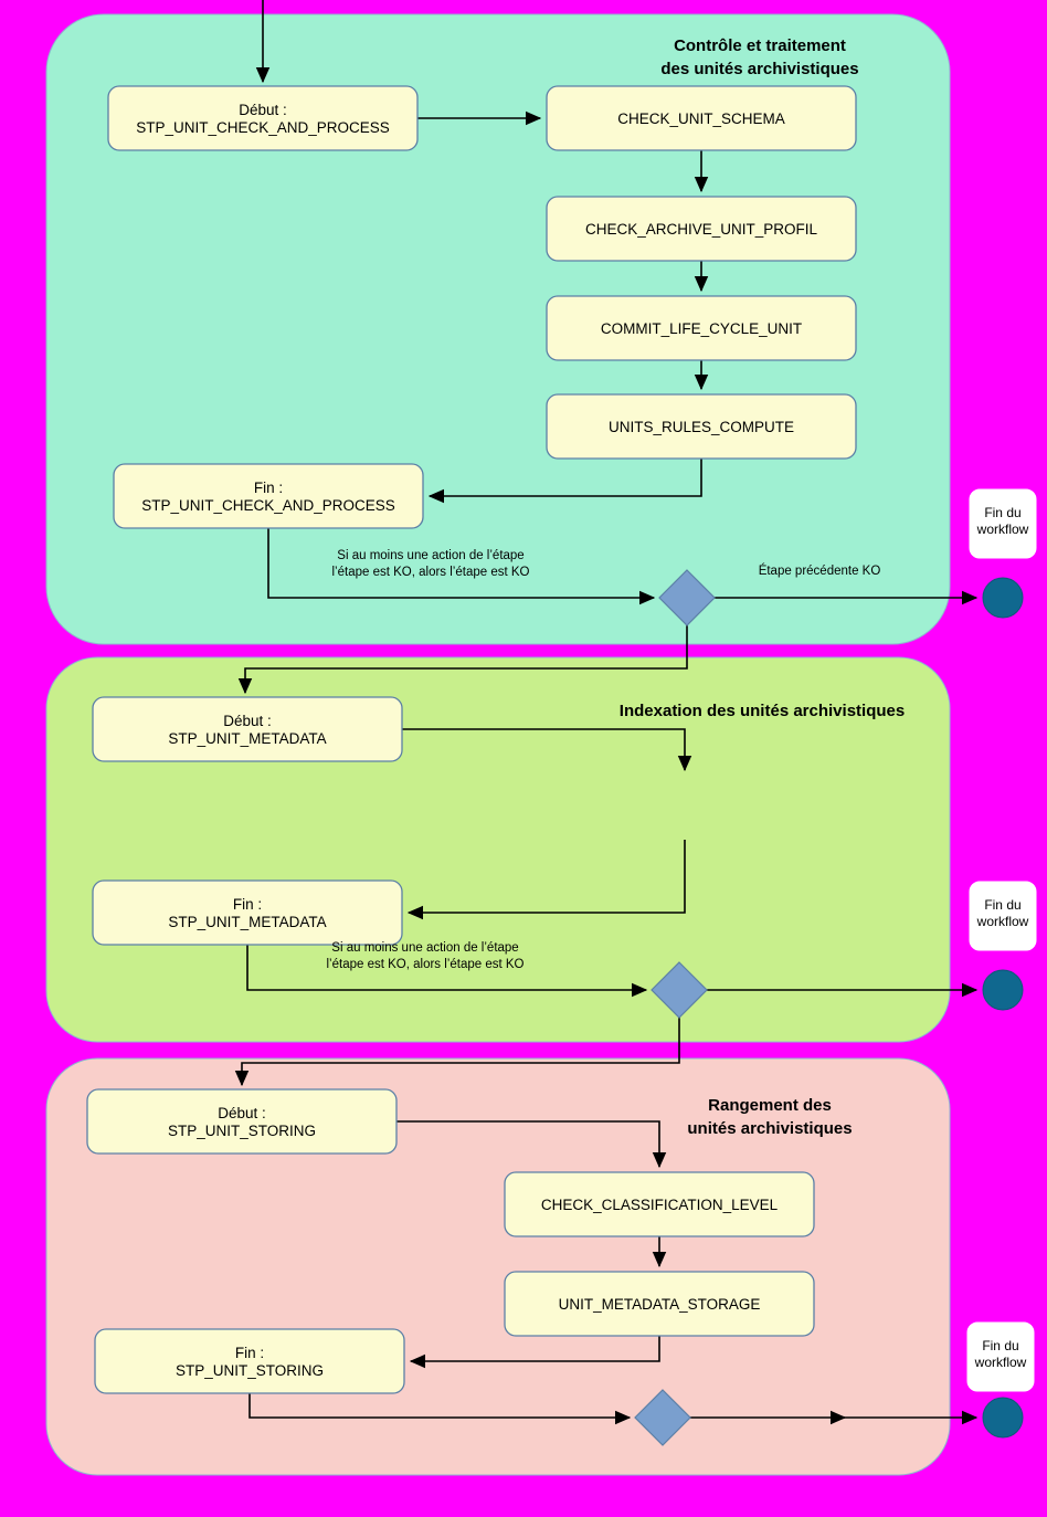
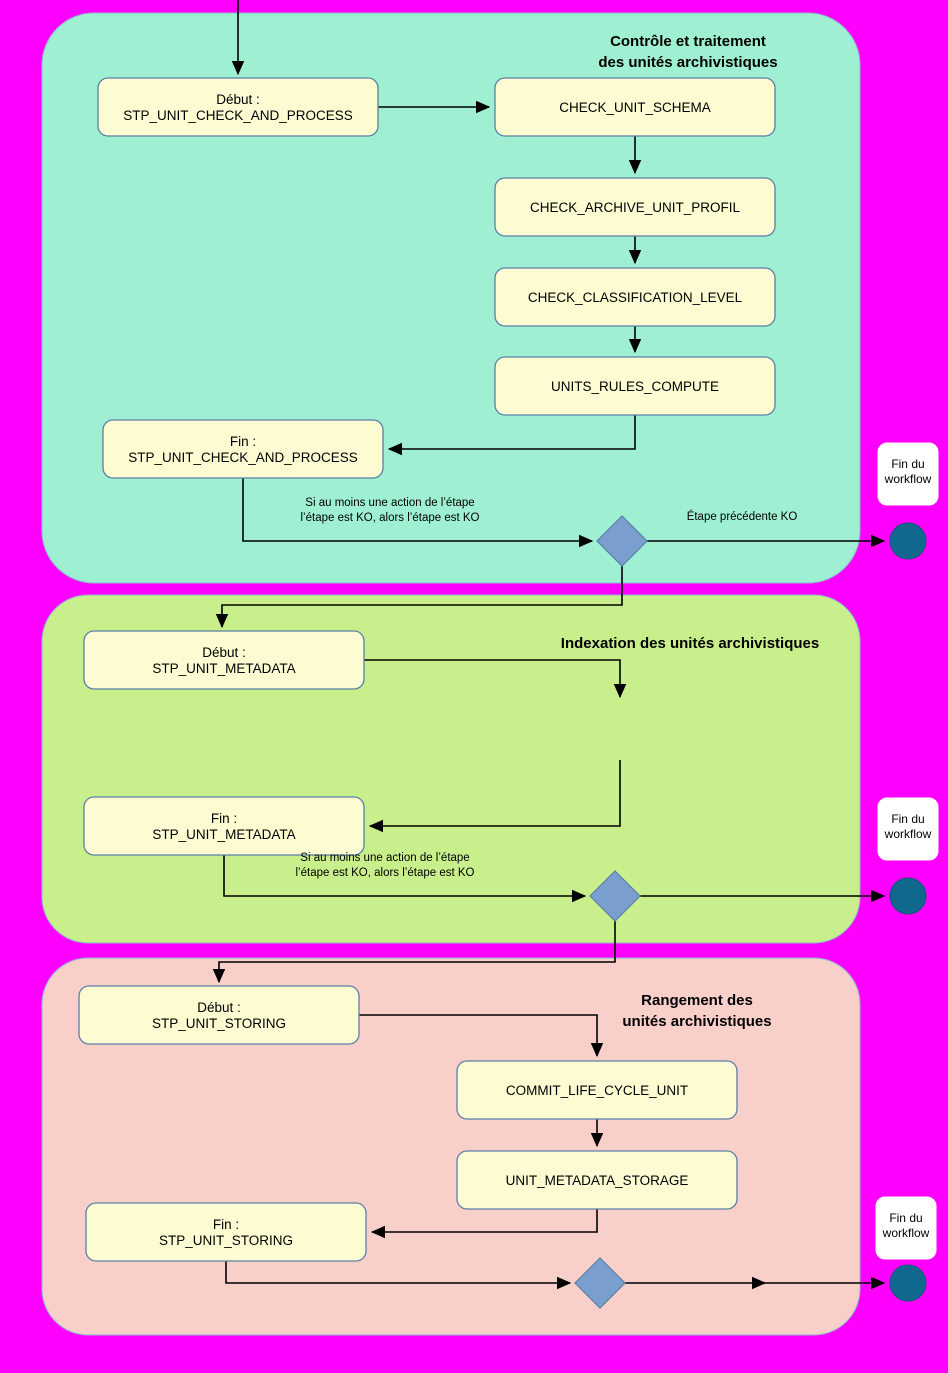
  Contrôle et traitement
  des unités archivistiques
  Indexation des unités archivistiques
  Rangement des
  unités archivistiques
  Début :
  STP_UNIT_CHECK_AND_PROCESS
  CHECK_UNIT_SCHEMA
  CHECK_ARCHIVE_UNIT_PROFIL
- COMMIT_LIFE_CYCLE_UNIT
+ CHECK_CLASSIFICATION_LEVEL
  UNITS_RULES_COMPUTE
  Fin :
  STP_UNIT_CHECK_AND_PROCESS
  Début :
  STP_UNIT_METADATA
  Fin :
  STP_UNIT_METADATA
  Début :
  STP_UNIT_STORING
- CHECK_CLASSIFICATION_LEVEL
+ COMMIT_LIFE_CYCLE_UNIT
  UNIT_METADATA_STORAGE
  Fin :
  STP_UNIT_STORING
  Si au moins une action de l’étape
  l’étape est KO, alors l’étape est KO
  Étape précédente KO
  Si au moins une action de l’étape
  l’étape est KO, alors l’étape est KO
  Fin du
  workflow
  Fin du
  workflow
  Fin du
  workflow
